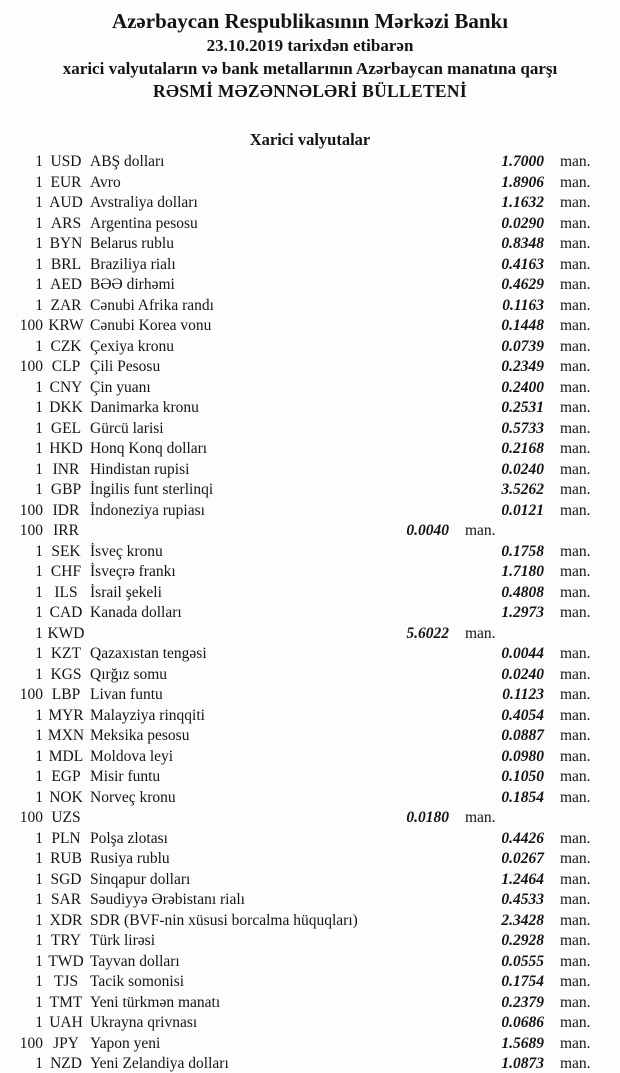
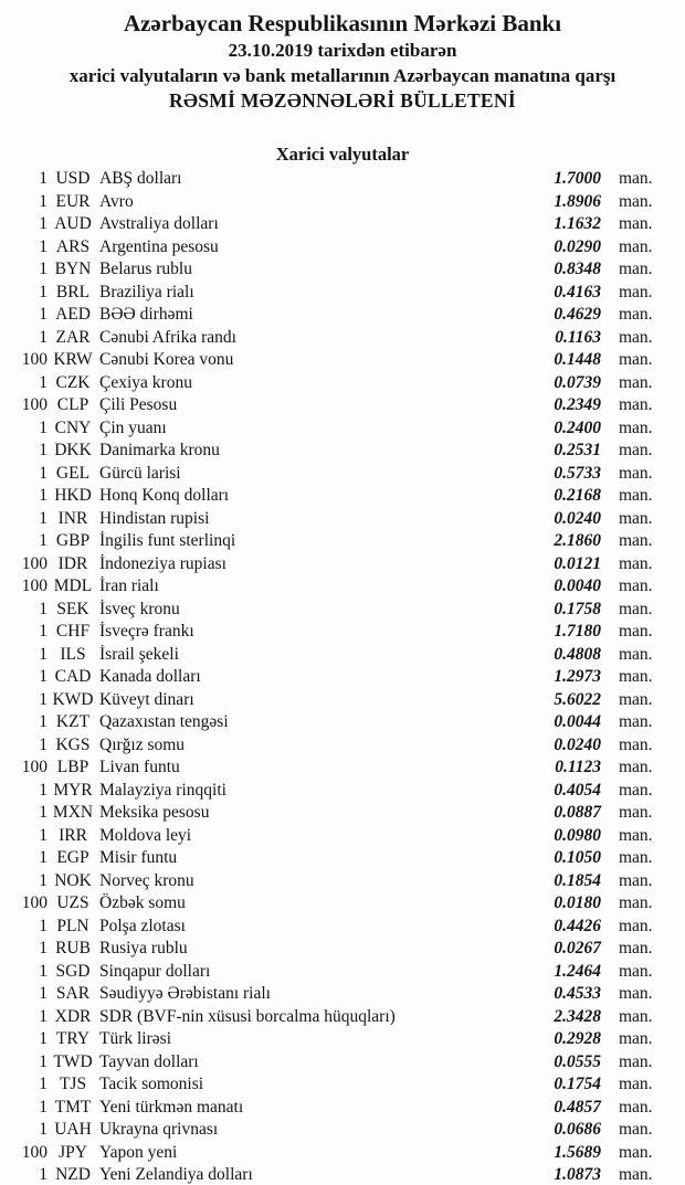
  Azərbaycan Respublikasının Mərkəzi Bankı
  23.10.2019 tarixdən etibarən
  xarici valyutaların və bank metallarının Azərbaycan manatına qarşı
  RƏSMİ MƏZƏNNƏLƏRİ BÜLLETENİ
  Xarici valyutalar
  1
  USD
  ABŞ dolları
  1.7000
  man.
  1
  EUR
  Avro
  1.8906
  man.
  1
  AUD
  Avstraliya dolları
  1.1632
  man.
  1
  ARS
  Argentina pesosu
  0.0290
  man.
  1
  BYN
  Belarus rublu
  0.8348
  man.
  1
  BRL
  Braziliya rialı
  0.4163
  man.
  1
  AED
  BƏƏ dirhəmi
  0.4629
  man.
  1
  ZAR
  Cənubi Afrika randı
  0.1163
  man.
  100
  KRW
  Cənubi Korea vonu
  0.1448
  man.
  1
  CZK
  Çexiya kronu
  0.0739
  man.
  100
  CLP
  Çili Pesosu
  0.2349
  man.
  1
  CNY
  Çin yuanı
  0.2400
  man.
  1
  DKK
  Danimarka kronu
  0.2531
  man.
  1
  GEL
  Gürcü larisi
  0.5733
  man.
  1
  HKD
  Honq Konq dolları
  0.2168
  man.
  1
  INR
  Hindistan rupisi
  0.0240
  man.
  1
  GBP
  İngilis funt sterlinqi
- 3.5262
+ 2.1860
  man.
  100
  IDR
  İndoneziya rupiası
  0.0121
  man.
  100
- IRR
+ MDL
+ İran rialı
  0.0040
  man.
  1
  SEK
  İsveç kronu
  0.1758
  man.
  1
  CHF
  İsveçrə frankı
  1.7180
  man.
  1
  ILS
  İsrail şekeli
  0.4808
  man.
  1
  CAD
  Kanada dolları
  1.2973
  man.
  1
  KWD
+ Küveyt dinarı
  5.6022
  man.
  1
  KZT
  Qazaxıstan tengəsi
  0.0044
  man.
  1
  KGS
  Qırğız somu
  0.0240
  man.
  100
  LBP
  Livan funtu
  0.1123
  man.
  1
  MYR
  Malayziya rinqqiti
  0.4054
  man.
  1
  MXN
  Meksika pesosu
  0.0887
  man.
  1
- MDL
+ IRR
  Moldova leyi
  0.0980
  man.
  1
  EGP
  Misir funtu
  0.1050
  man.
  1
  NOK
  Norveç kronu
  0.1854
  man.
  100
  UZS
+ Özbək somu
  0.0180
  man.
  1
  PLN
  Polşa zlotası
  0.4426
  man.
  1
  RUB
  Rusiya rublu
  0.0267
  man.
  1
  SGD
  Sinqapur dolları
  1.2464
  man.
  1
  SAR
  Səudiyyə Ərəbistanı rialı
  0.4533
  man.
  1
  XDR
  SDR (BVF-nin xüsusi borcalma hüquqları)
  2.3428
  man.
  1
  TRY
  Türk lirəsi
  0.2928
  man.
  1
  TWD
  Tayvan dolları
  0.0555
  man.
  1
  TJS
  Tacik somonisi
  0.1754
  man.
  1
  TMT
  Yeni türkmən manatı
- 0.2379
+ 0.4857
  man.
  1
  UAH
  Ukrayna qrivnası
  0.0686
  man.
  100
  JPY
  Yapon yeni
  1.5689
  man.
  1
  NZD
  Yeni Zelandiya dolları
  1.0873
  man.
